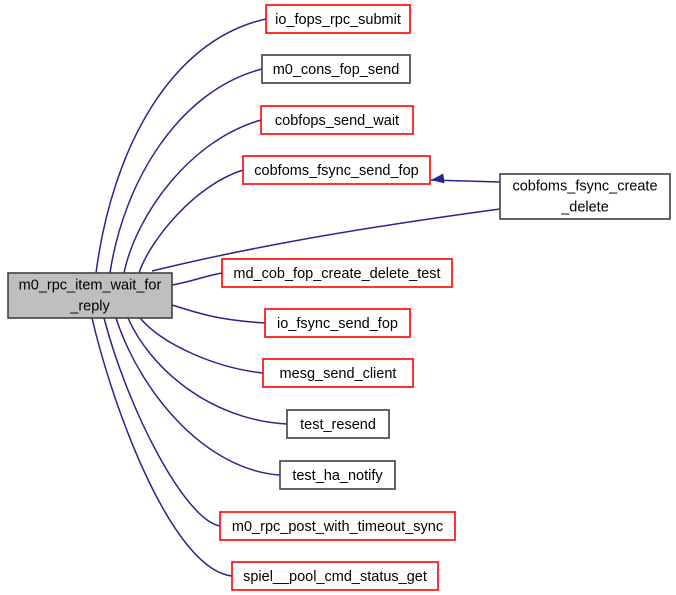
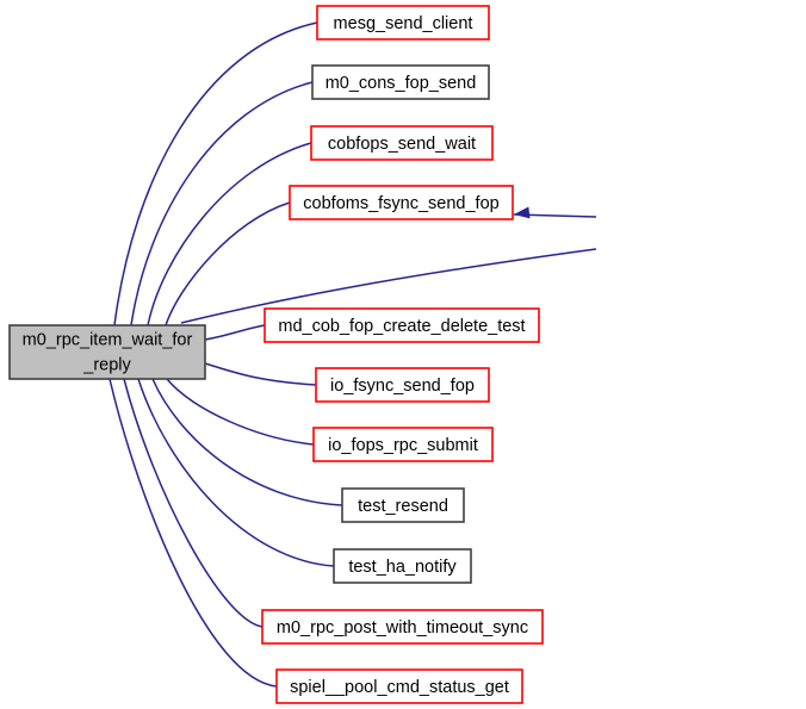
  m0_rpc_item_wait_for
  _reply
- io_fops_rpc_submit
+ mesg_send_client
  m0_cons_fop_send
  cobfops_send_wait
  cobfoms_fsync_send_fop
- cobfoms_fsync_create
- _delete
  md_cob_fop_create_delete_test
  io_fsync_send_fop
- mesg_send_client
+ io_fops_rpc_submit
  test_resend
  test_ha_notify
  m0_rpc_post_with_timeout_sync
  spiel__pool_cmd_status_get
